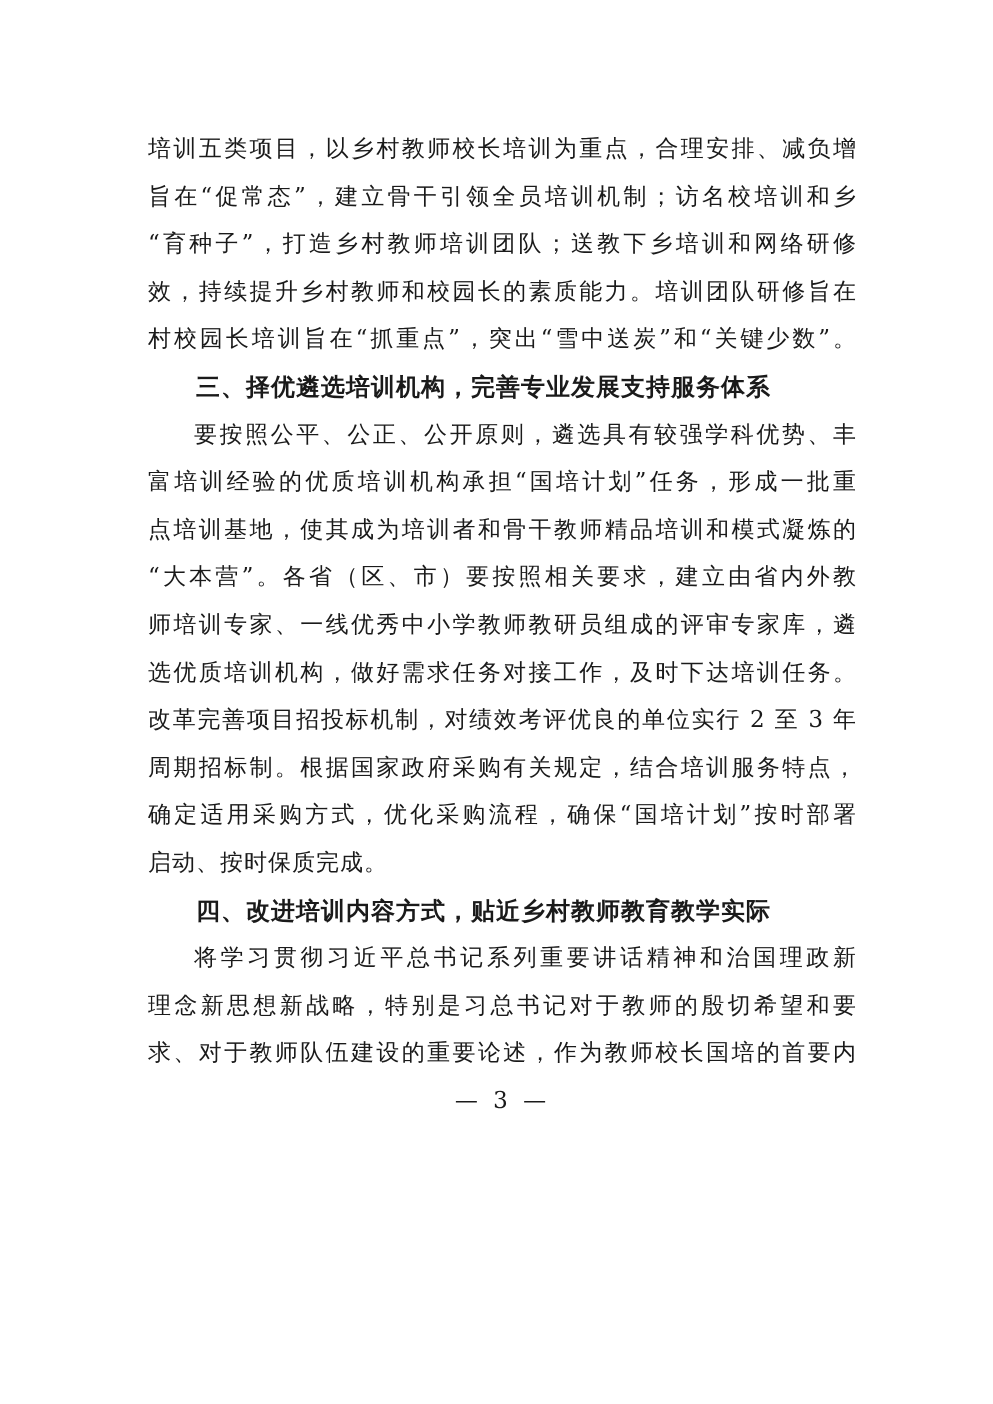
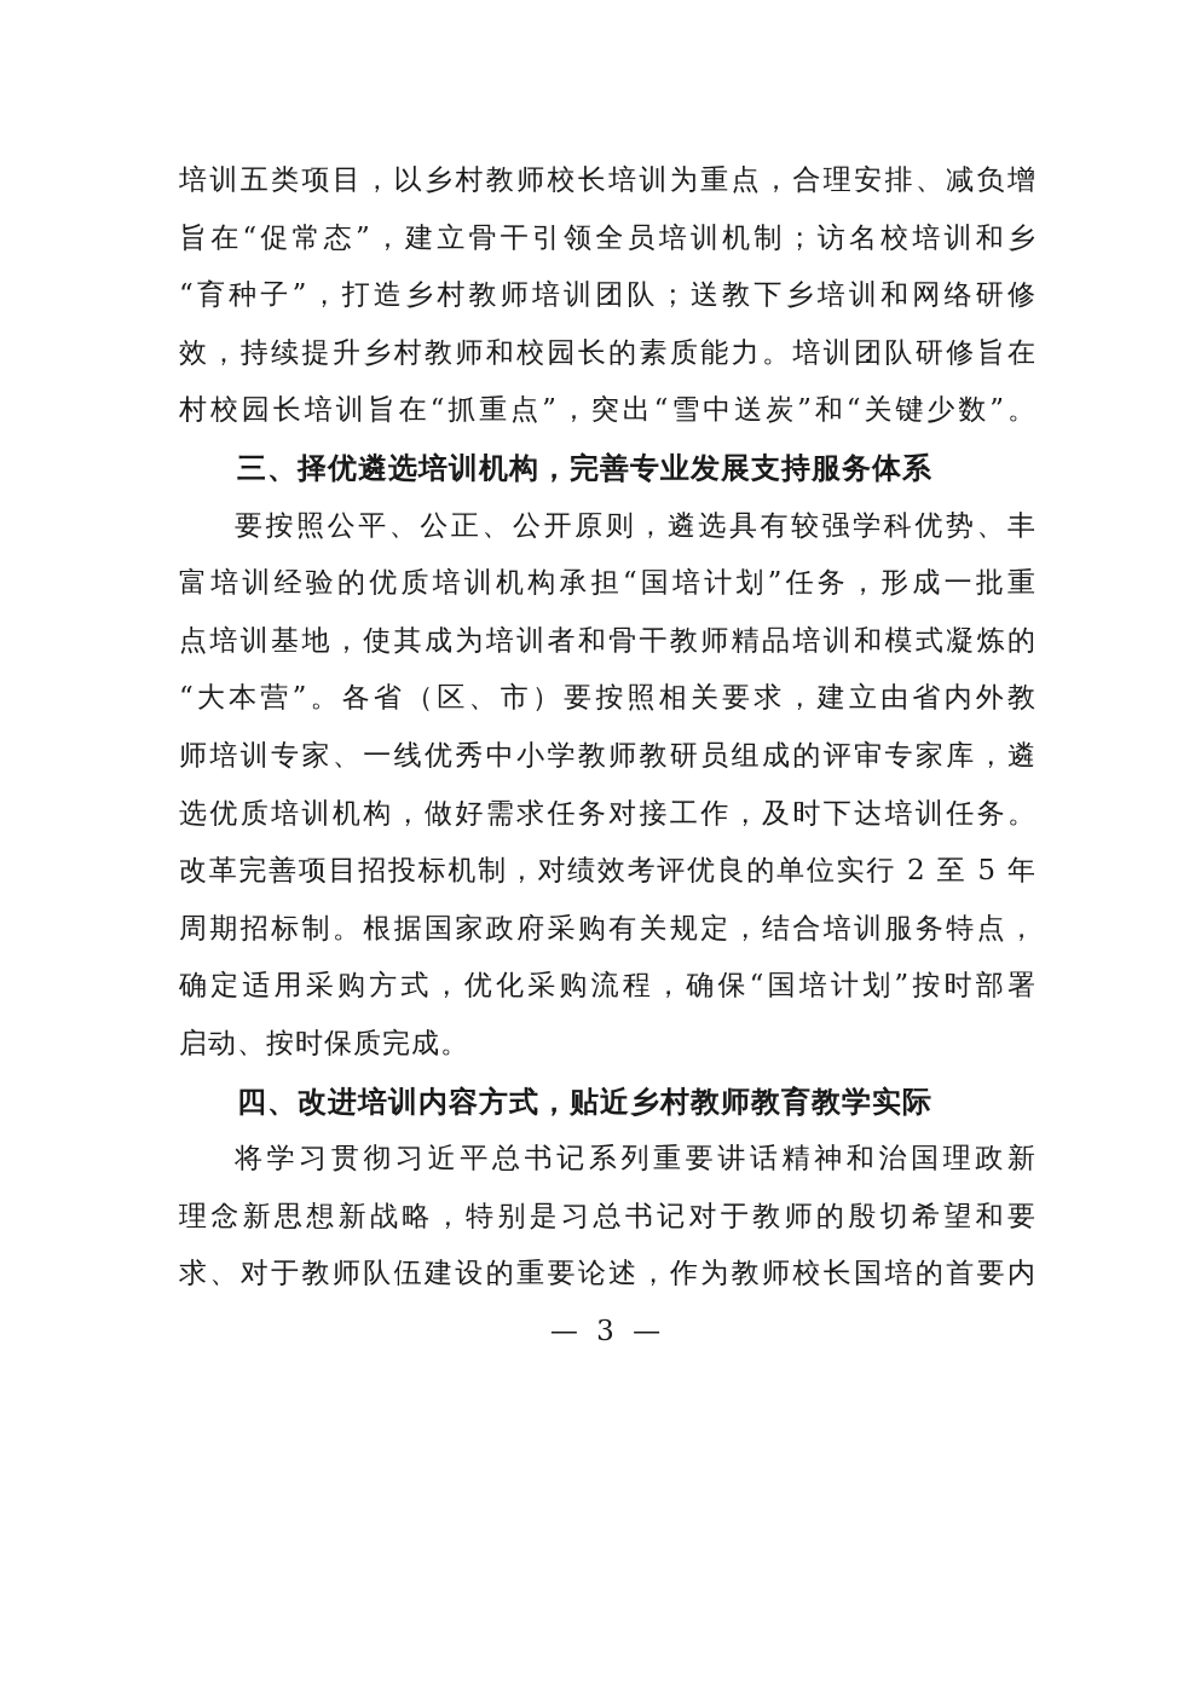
  培训五类项目，以乡村教师校长培训为重点，合理安排、减负增
  旨在“促常态”，建立骨干引领全员培训机制；访名校培训和乡
  “育种子”，打造乡村教师培训团队；送教下乡培训和网络研修
  效，持续提升乡村教师和校园长的素质能力。培训团队研修旨在
  村校园长培训旨在“抓重点”，突出“雪中送炭”和“关键少数”。
  三、择优遴选培训机构，完善专业发展支持服务体系
  要按照公平、公正、公开原则，遴选具有较强学科优势、丰
  富培训经验的优质培训机构承担“国培计划”任务，形成一批重
  点培训基地，使其成为培训者和骨干教师精品培训和模式凝炼的
  “大本营”。各省（区、市）要按照相关要求，建立由省内外教
  师培训专家、一线优秀中小学教师教研员组成的评审专家库，遴
  选优质培训机构，做好需求任务对接工作，及时下达培训任务。
- 改革完善项目招投标机制，对绩效考评优良的单位实行 2 至 3 年
+ 改革完善项目招投标机制，对绩效考评优良的单位实行 2 至 5 年
  周期招标制。根据国家政府采购有关规定，结合培训服务特点，
  确定适用采购方式，优化采购流程，确保“国培计划”按时部署
  启动、按时保质完成。
  四、改进培训内容方式，贴近乡村教师教育教学实际
  将学习贯彻习近平总书记系列重要讲话精神和治国理政新
  理念新思想新战略，特别是习总书记对于教师的殷切希望和要
  求、对于教师队伍建设的重要论述，作为教师校长国培的首要内
  — 3 —
